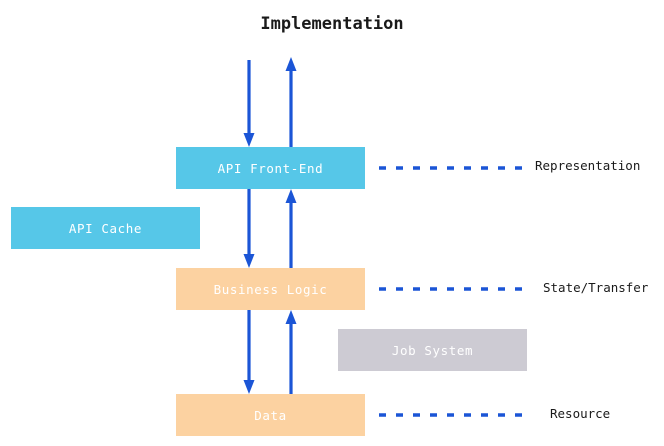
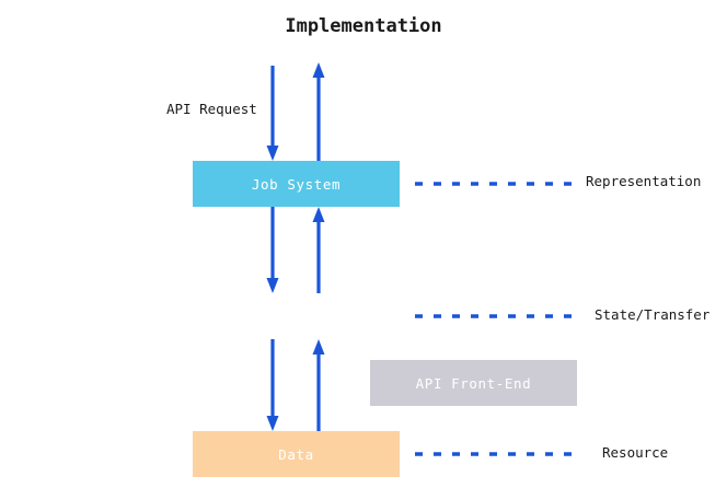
  Implementation
- API Front-End
+ Job System
- API Cache
- Business Logic
- Job System
+ API Front-End
  Data
+ API Request
  Representation
  State/Transfer
  Resource
